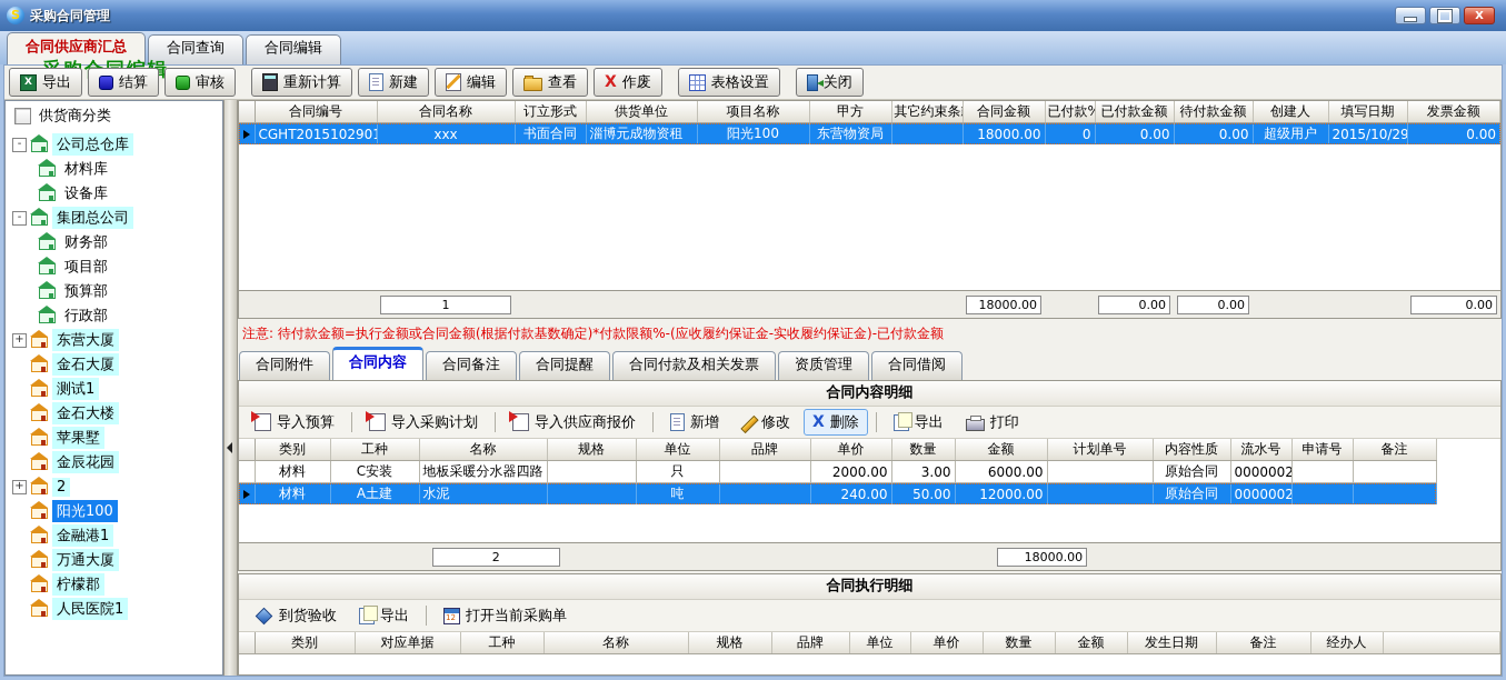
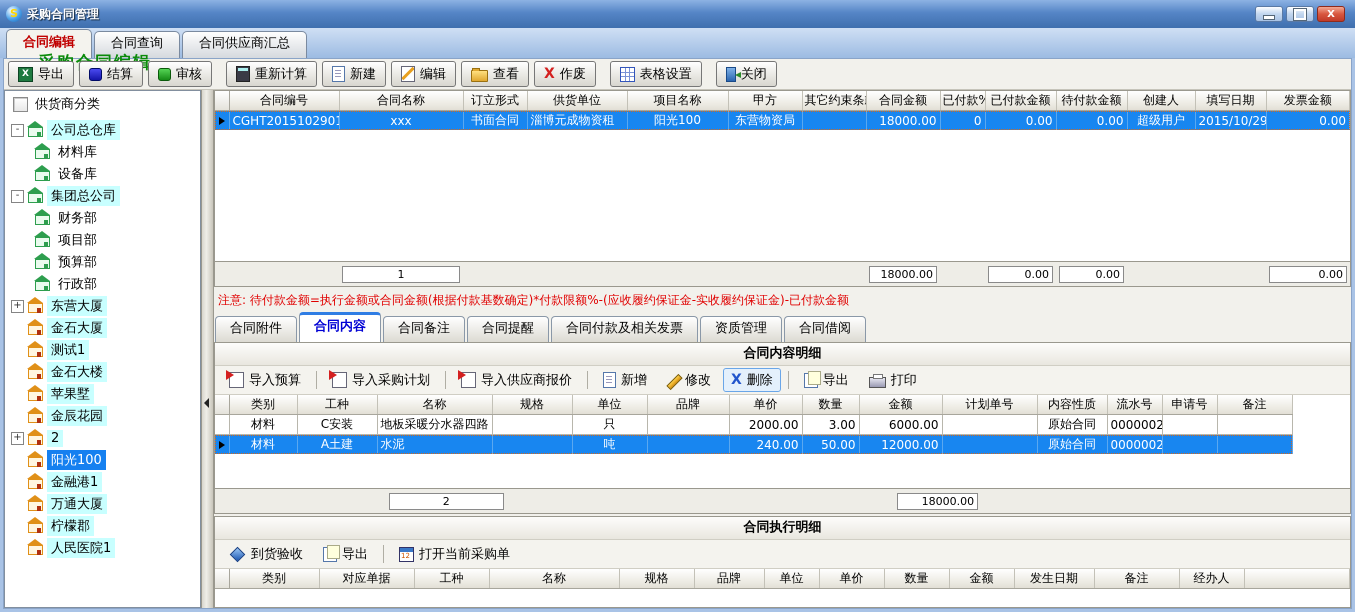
  S
  采购合同管理
  X
- 合同供应商汇总
+ 合同编辑
  合同查询
- 合同编辑
+ 合同供应商汇总
  X
  导出
  结算
  审核
  重新计算
  新建
  编辑
  查看
  X
  作废
  表格设置
  关闭
  供货商分类
  -
  公司总仓库
  材料库
  设备库
  -
  集团总公司
  财务部
  项目部
  预算部
  行政部
  +
  东营大厦
  金石大厦
  测试1
  金石大楼
  苹果墅
  金辰花园
  +
  2
  阳光100
  金融港1
  万通大厦
  柠檬郡
  人民医院1
  	合同编号	合同名称	订立形式	供货单位	项目名称	甲方	其它约束条	合同金额	已付款%	已付款金额	待付款金额	创建人	填写日期	发票金额
  	CGHT201510290	xxx	书面合同	淄博元成物资租	阳光100	东营物资局		18000.00	0	0.00	0.00	超级用户	2015/10/29	0.00
  		1						18000.00		0.00	0.00			0.00
  注意: 待付款金额=执行金额或合同金额(根据付款基数确定)*付款限额%-(应收履约保证金-实收履约保证金)-已付款金额
  合同附件
  合同内容
  合同备注
  合同提醒
  合同付款及相关发票
  资质管理
  合同借阅
  合同内容明细
  导入预算
  导入采购计划
  导入供应商报价
  新增
  修改
  X
  删除
  导出
  打印
  	类别	工种	名称	规格	单位	品牌	单价	数量	金额	计划单号	内容性质	流水号	申请号	备注
  	材料	C安装	地板采暖分水器四路		只		2000.00	3.00	6000.00		原始合同	0000002
  	材料	A土建	水泥		吨		240.00	50.00	12000.00		原始合同	0000002
  			2						18000.00
  合同执行明细
  到货验收
  导出
  打开当前采购单
  	类别	对应单据	工种	名称	规格	品牌	单位	单价	数量	金额	发生日期	备注	经办人
